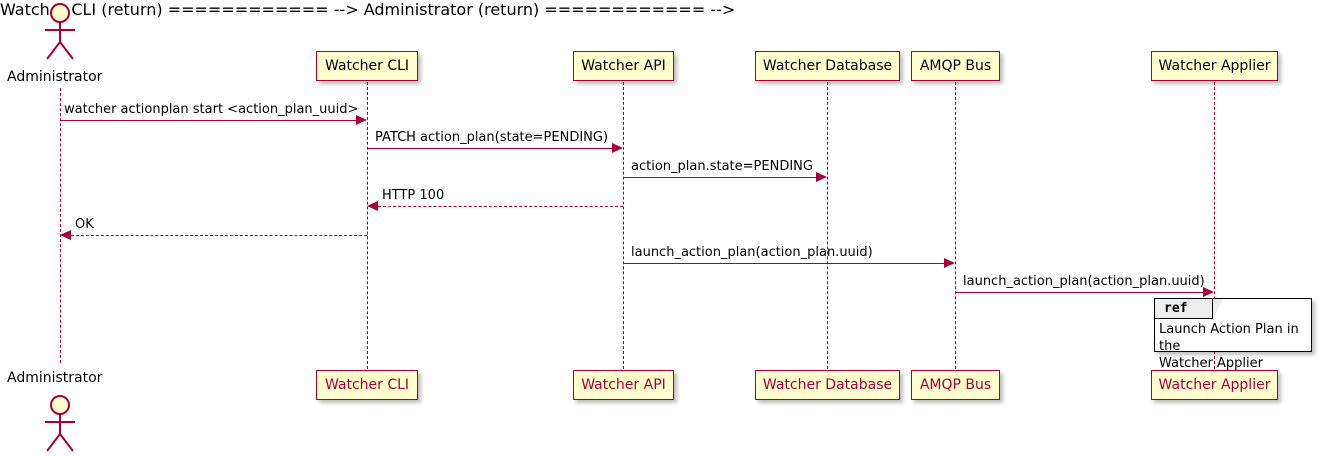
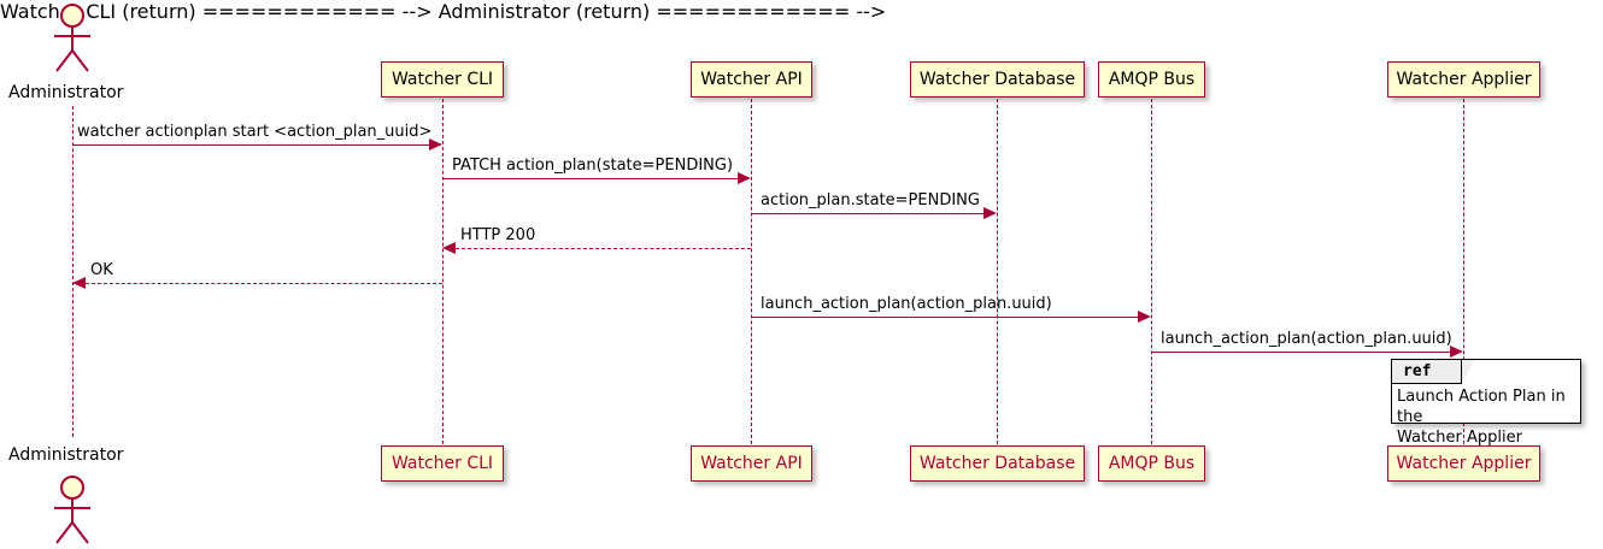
  Administrator
  Administrator
  Watcher CLI
  Watcher API
  Watcher Database
  AMQP Bus
  Watcher Applier
  Watcher CLI
  Watcher API
  Watcher Database
  AMQP Bus
  Watcher Applier
  watcher actionplan start <action_plan_uuid>
  PATCH action_plan(state=PENDING)
  action_plan.state=PENDING
  Watcher CLI (return) ============ -->
- HTTP 100
+ HTTP 200
  Administrator (return) ============ -->
  OK
  launch_action_plan(action_plan.uuid)
  launch_action_plan(action_plan.uuid)
  ref
  Launch Action Plan in the
  Watcher Applier
